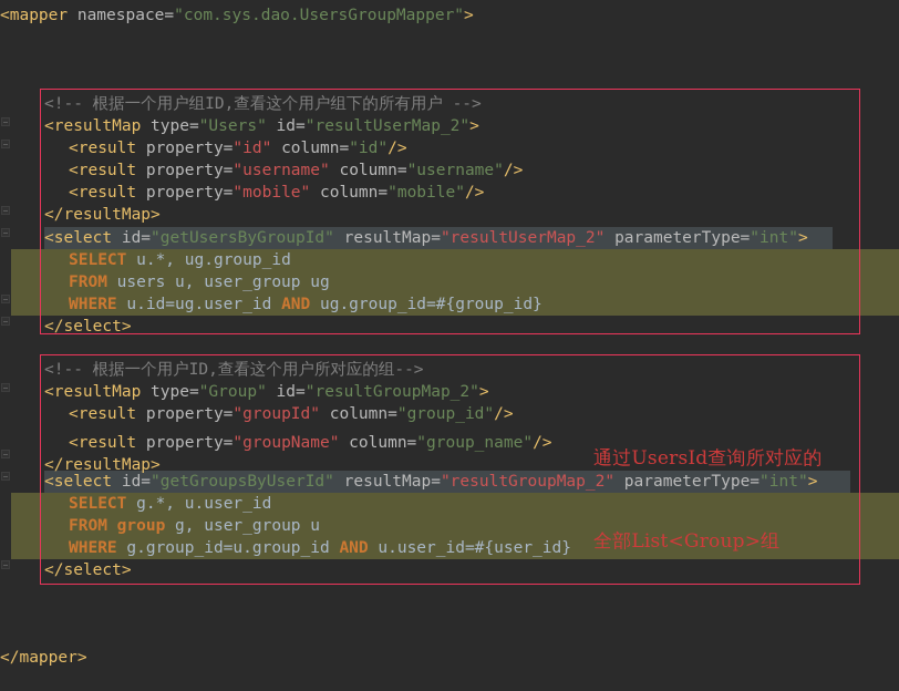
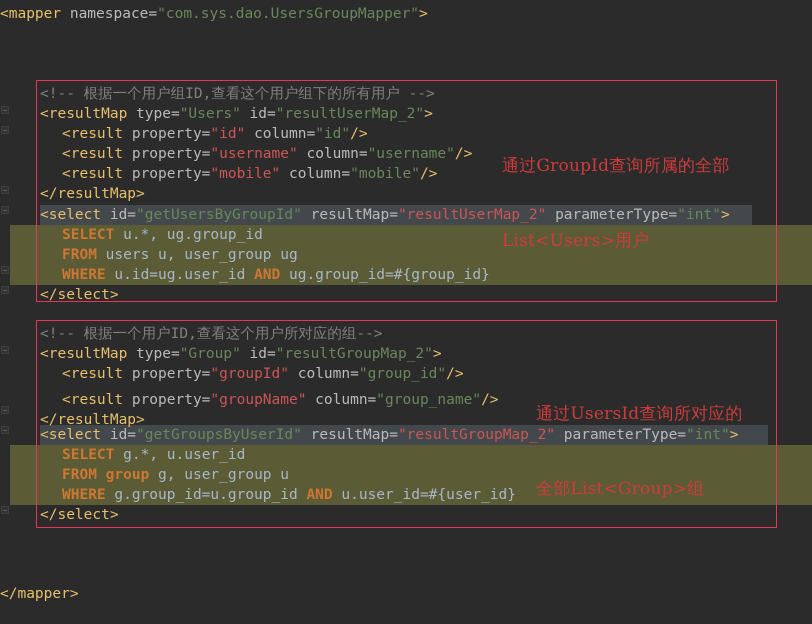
+ 通过GroupId查询所属的全部
+ List<Users>用户
  通过UsersId查询所对应的
  全部List<Group>组
  <mapper namespace="com.sys.dao.UsersGroupMapper">
  <!-- 根据一个用户组ID,查看这个用户组下的所有用户 -->
  <resultMap type="Users" id="resultUserMap_2">
  <result property="id" column="id"/>
  <result property="username" column="username"/>
  <result property="mobile" column="mobile"/>
  </resultMap>
  <select id="getUsersByGroupId" resultMap="resultUserMap_2" parameterType="int">
  SELECT u.*, ug.group_id
  FROM users u, user_group ug
  WHERE u.id=ug.user_id AND ug.group_id=#{group_id}
  </select>
  <!-- 根据一个用户ID,查看这个用户所对应的组-->
  <resultMap type="Group" id="resultGroupMap_2">
  <result property="groupId" column="group_id"/>
  <result property="groupName" column="group_name"/>
  </resultMap>
  <select id="getGroupsByUserId" resultMap="resultGroupMap_2" parameterType="int">
  SELECT g.*, u.user_id
  FROM group g, user_group u
  WHERE g.group_id=u.group_id AND u.user_id=#{user_id}
  </select>
  </mapper>
